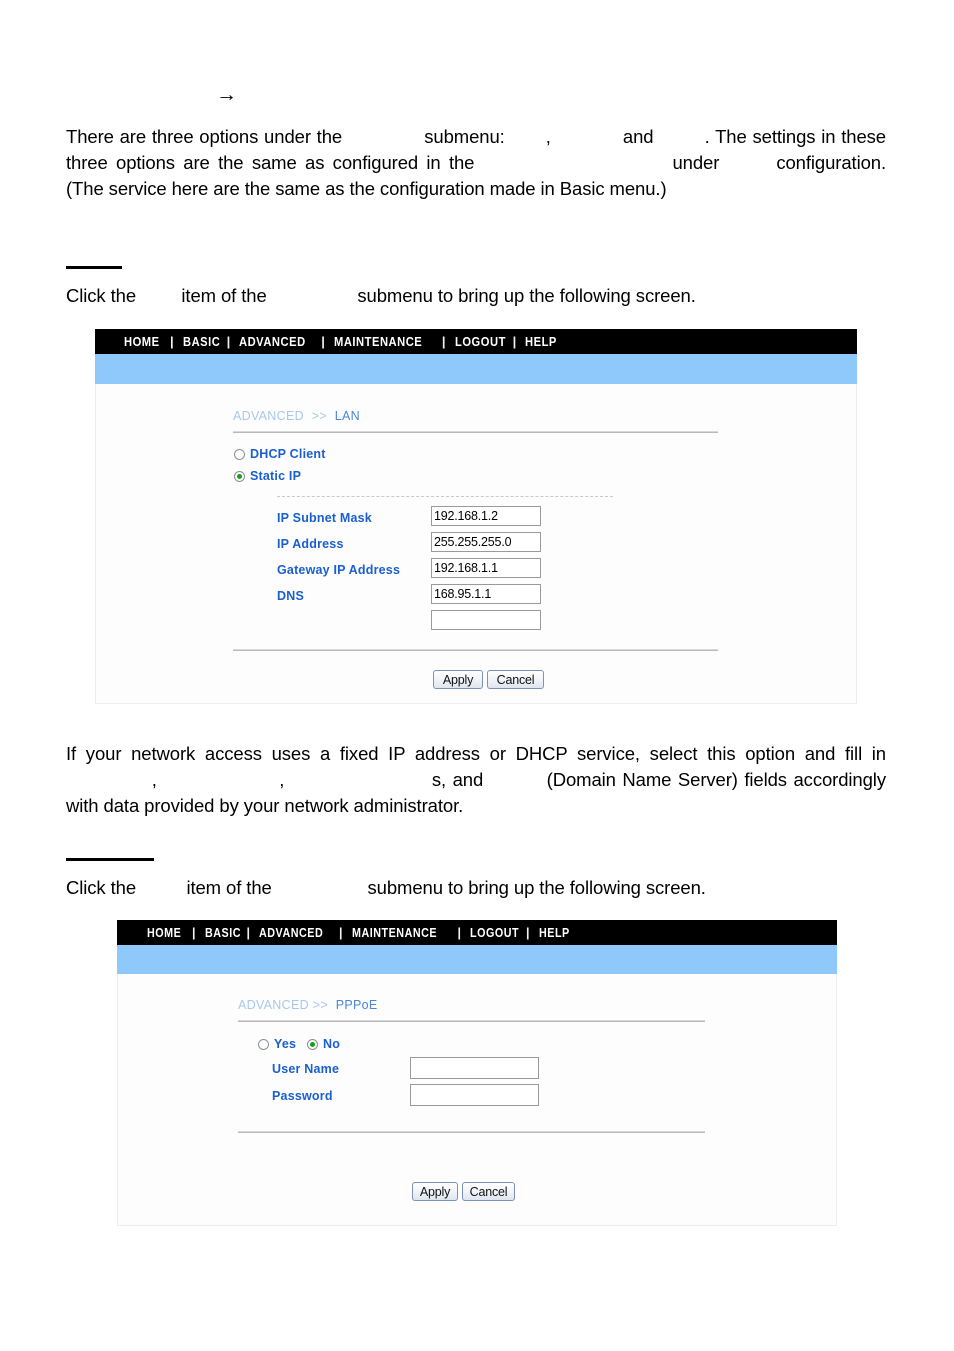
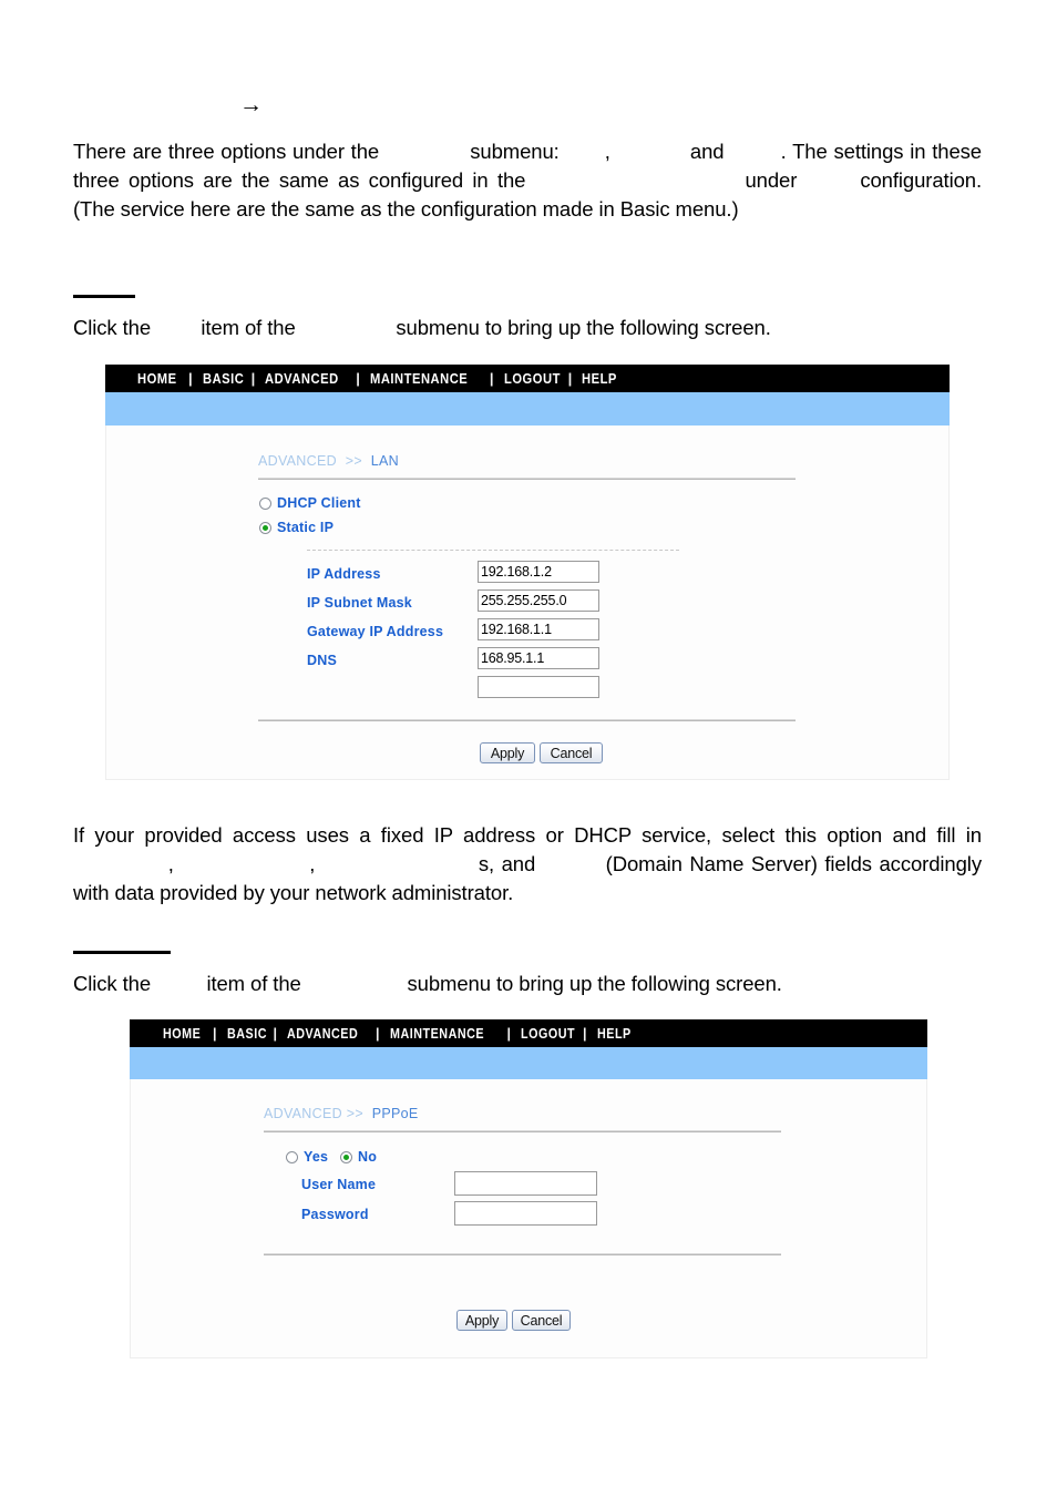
  →
  There are three options under the submenu: , and . The settings in these three options are the same as configured in the under configuration. (The service here are the same as the configuration made in Basic menu.)
  Click the item of the submenu to bring up the following screen.
  HOME
  |
  BASIC
  |
  ADVANCED
  |
  MAINTENANCE
  |
  LOGOUT
  |
  HELP
  ADVANCED >> LAN
  DHCP Client
  Static IP
- IP Subnet Mask
+ IP Address
  192.168.1.2
- IP Address
+ IP Subnet Mask
  255.255.255.0
  Gateway IP Address
  192.168.1.1
  DNS
  168.95.1.1
  Apply
  Cancel
- If your network access uses a fixed IP address or DHCP service, select this option and fill in , , s, and (Domain Name Server) fields accordingly with data provided by your network administrator.
+ If your provided access uses a fixed IP address or DHCP service, select this option and fill in , , s, and (Domain Name Server) fields accordingly with data provided by your network administrator.
  Click the item of the submenu to bring up the following screen.
  HOME
  |
  BASIC
  |
  ADVANCED
  |
  MAINTENANCE
  |
  LOGOUT
  |
  HELP
  ADVANCED >> PPPoE
  Yes
  No
  User Name
  Password
  Apply
  Cancel
